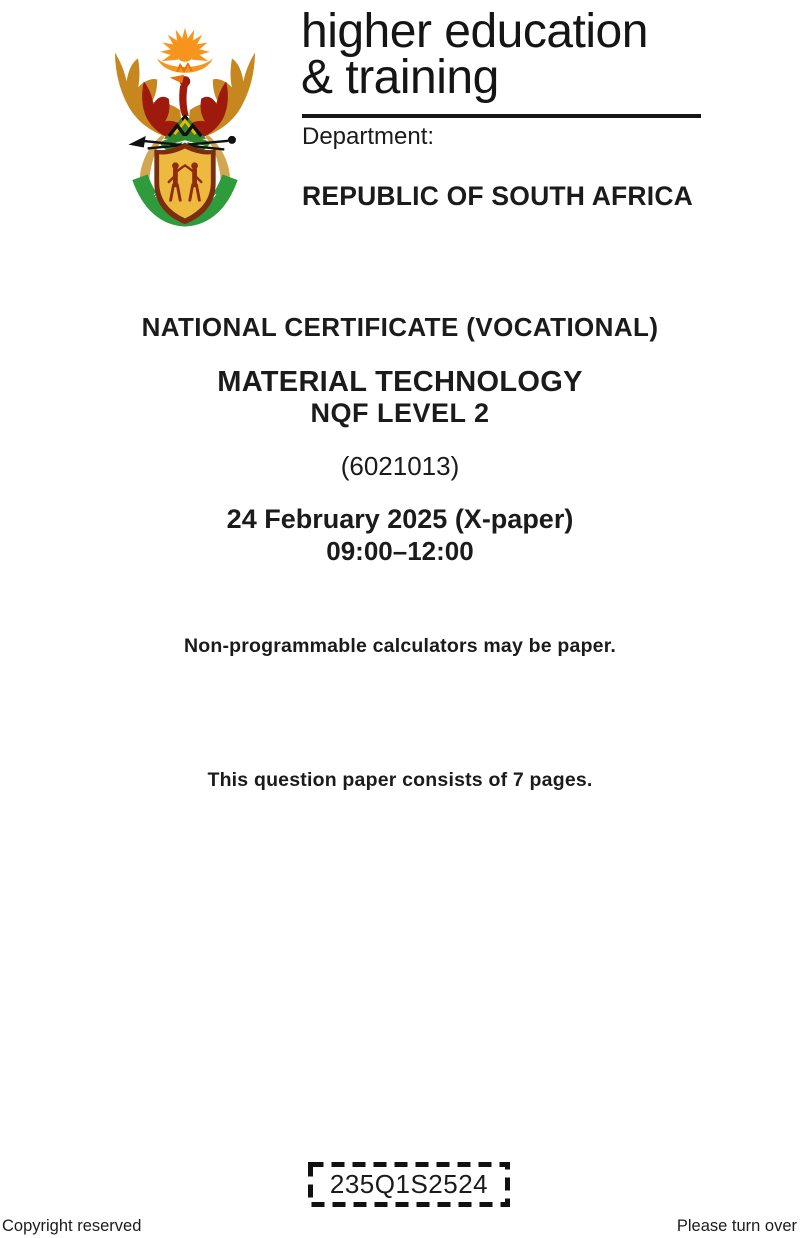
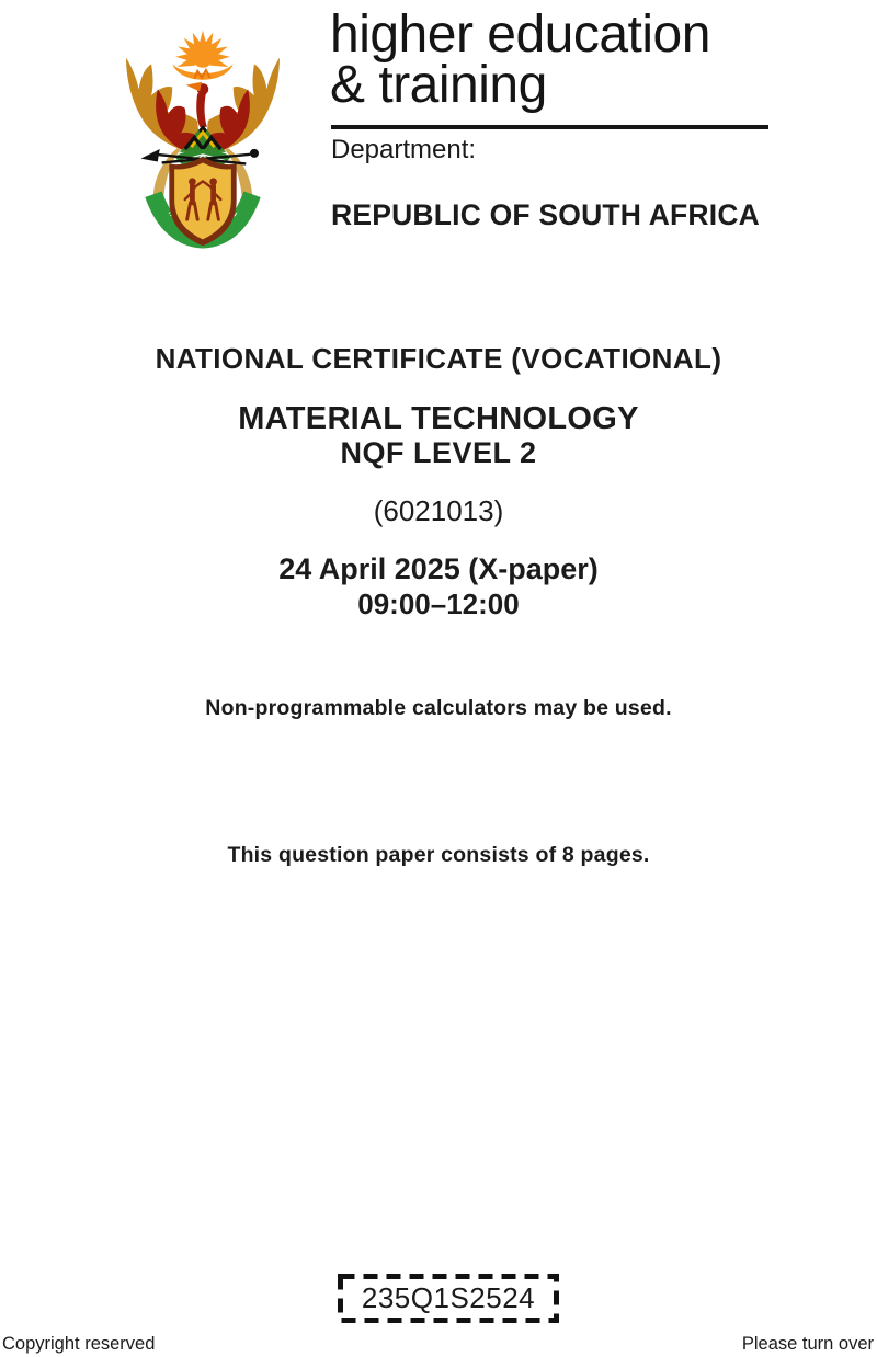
  higher education
  & training
  Department:
  REPUBLIC OF SOUTH AFRICA
  NATIONAL CERTIFICATE (VOCATIONAL)
  MATERIAL TECHNOLOGY
  NQF LEVEL 2
  (6021013)
- 24 February 2025 (X-paper)
+ 24 April 2025 (X-paper)
  09:00–12:00
- Non-programmable calculators may be paper.
+ Non-programmable calculators may be used.
- This question paper consists of 7 pages.
+ This question paper consists of 8 pages.
  235Q1S2524
  Copyright reserved
  Please turn over
